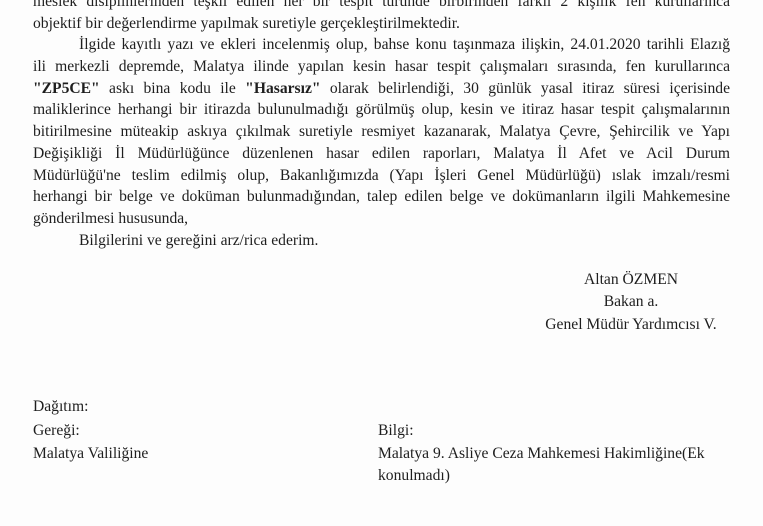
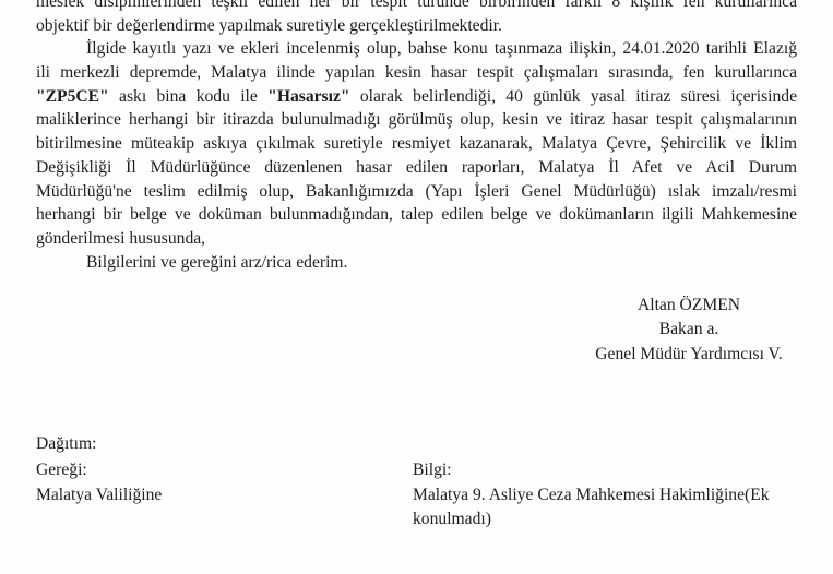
- meslek disiplinlerinden teşkil edilen her bir tespit türünde birbirinden farklı 2 kişilik fen kurullarınca
+ meslek disiplinlerinden teşkil edilen her bir tespit türünde birbirinden farklı 8 kişilik fen kurullarınca
  objektif bir değerlendirme yapılmak suretiyle gerçekleştirilmektedir.
  İlgide kayıtlı yazı ve ekleri incelenmiş olup, bahse konu taşınmaza ilişkin, 24.01.2020 tarihli Elazığ
  ili merkezli depremde, Malatya ilinde yapılan kesin hasar tespit çalışmaları sırasında, fen kurullarınca
- "ZP5CE" askı bina kodu ile "Hasarsız" olarak belirlendiği, 30 günlük yasal itiraz süresi içerisinde
+ "ZP5CE" askı bina kodu ile "Hasarsız" olarak belirlendiği, 40 günlük yasal itiraz süresi içerisinde
  maliklerince herhangi bir itirazda bulunulmadığı görülmüş olup, kesin ve itiraz hasar tespit çalışmalarının
- bitirilmesine müteakip askıya çıkılmak suretiyle resmiyet kazanarak, Malatya Çevre, Şehircilik ve Yapı
+ bitirilmesine müteakip askıya çıkılmak suretiyle resmiyet kazanarak, Malatya Çevre, Şehircilik ve İklim
  Değişikliği İl Müdürlüğünce düzenlenen hasar edilen raporları, Malatya İl Afet ve Acil Durum
  Müdürlüğü'ne teslim edilmiş olup, Bakanlığımızda (Yapı İşleri Genel Müdürlüğü) ıslak imzalı/resmi
  herhangi bir belge ve doküman bulunmadığından, talep edilen belge ve dokümanların ilgili Mahkemesine
  gönderilmesi hususunda,
  Bilgilerini ve gereğini arz/rica ederim.
  Altan ÖZMEN
  Bakan a.
  Genel Müdür Yardımcısı V.
  Dağıtım:
  Gereği:
  Malatya Valiliğine
  Bilgi:
  Malatya 9. Asliye Ceza Mahkemesi Hakimliğine(Ek
  konulmadı)
